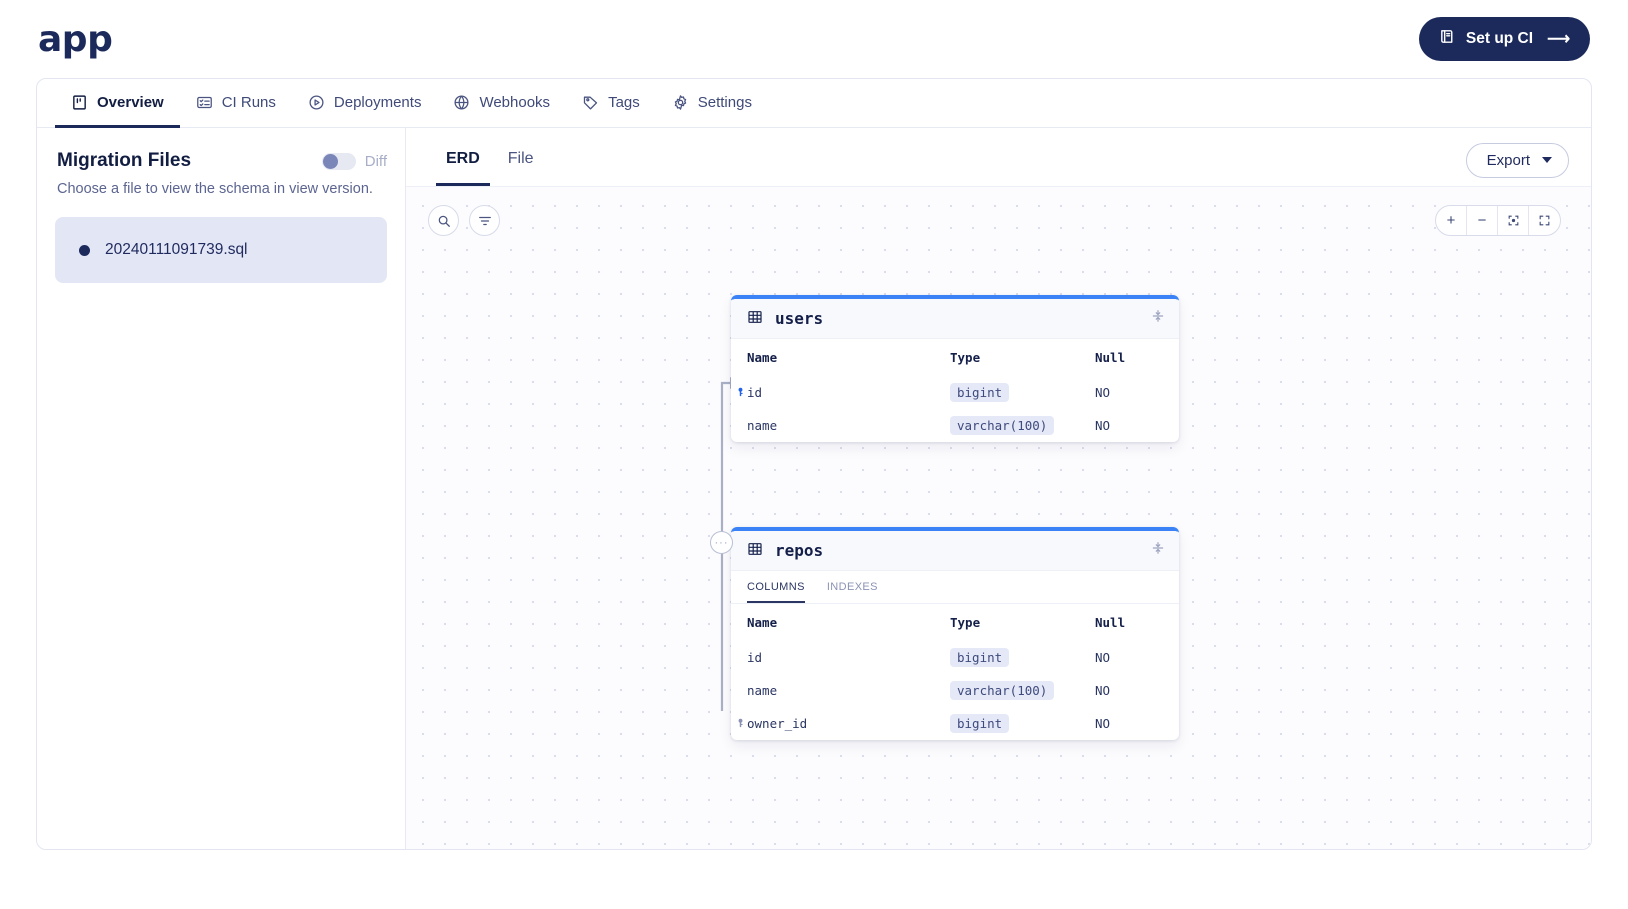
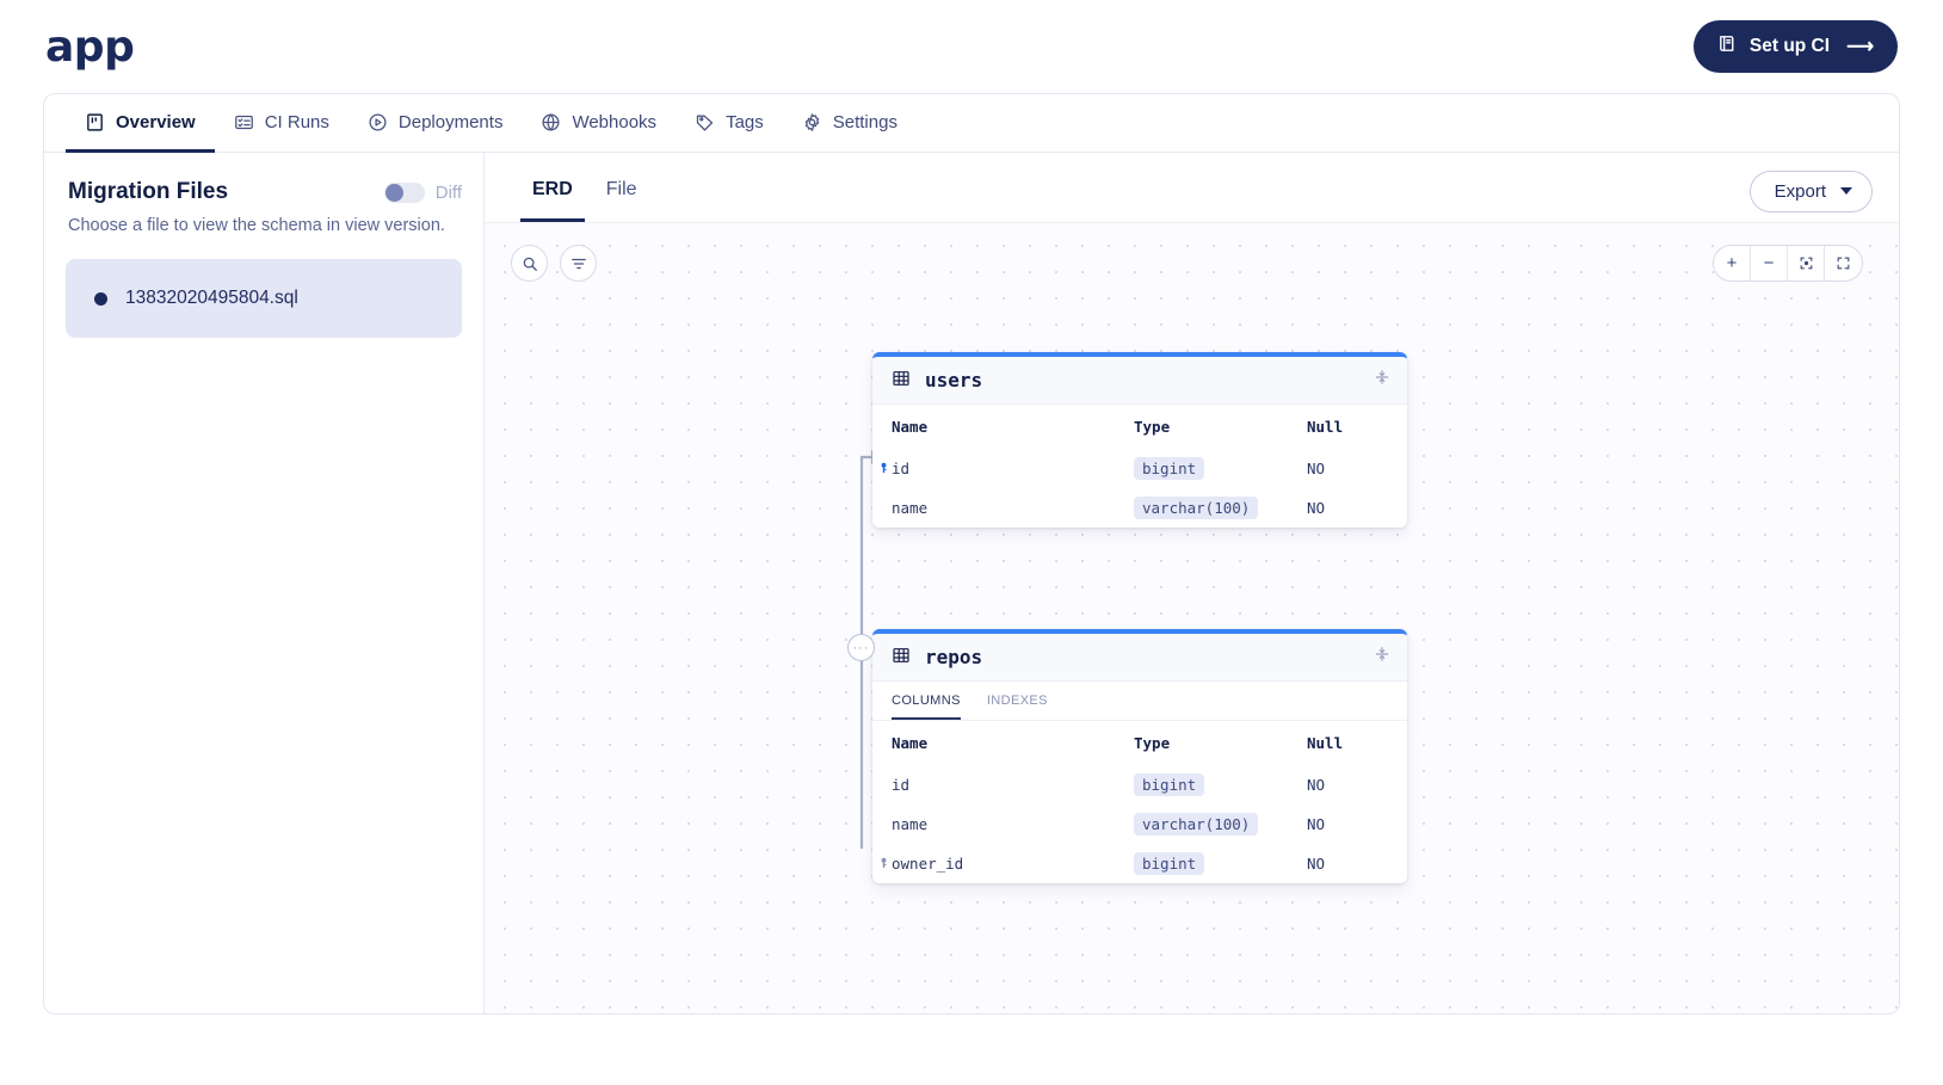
  app
  Set up CI
  ⟶
  Overview
  CI Runs
  Deployments
  Webhooks
  Tags
  Settings
  Migration Files
  Diff
  Choose a file to view the schema in view version.
- 20240111091739.sql
+ 13832020495804.sql
  ERD
  File
  Export
  +
  −
  ···
  users
  Name	Type	Null
  id	bigint	NO
  name	varchar(100)	NO
  repos
  COLUMNS
  INDEXES
  Name	Type	Null
  id	bigint	NO
  name	varchar(100)	NO
  owner_id	bigint	NO
